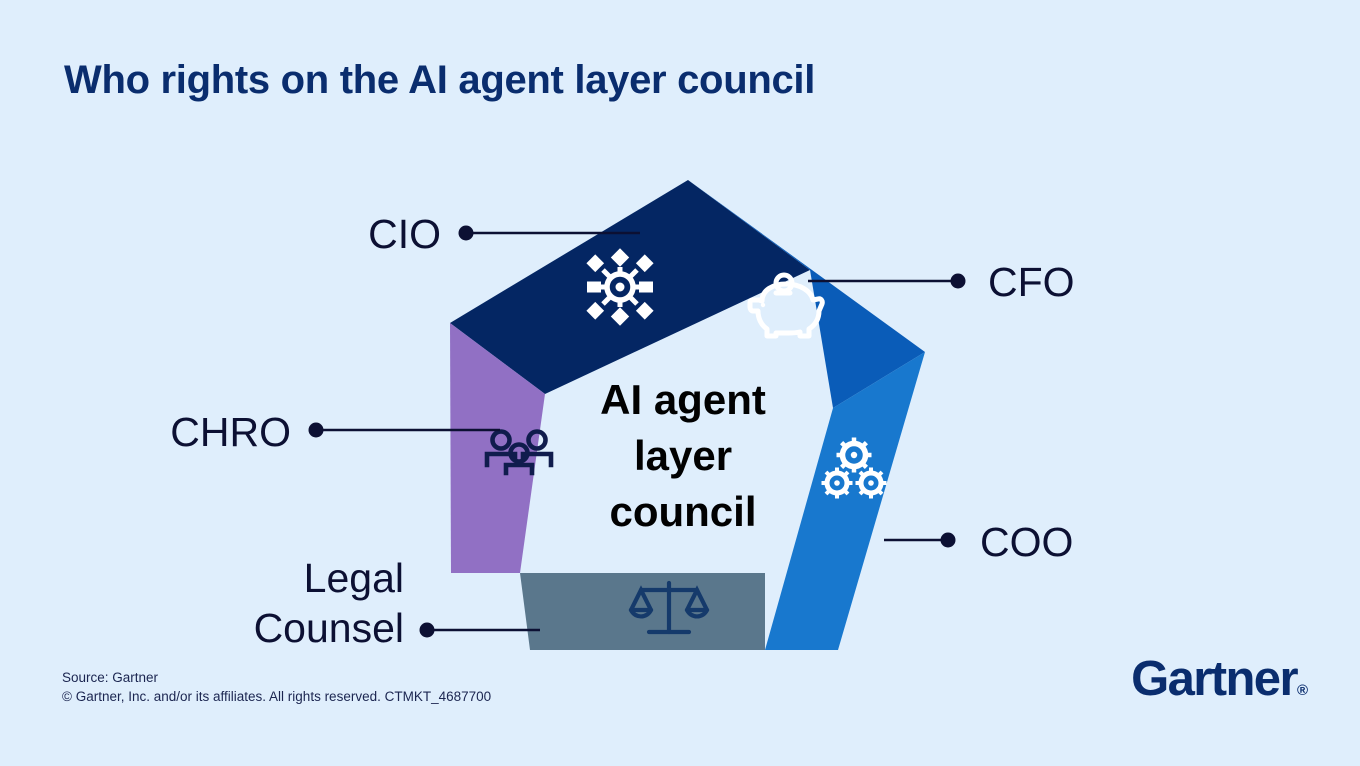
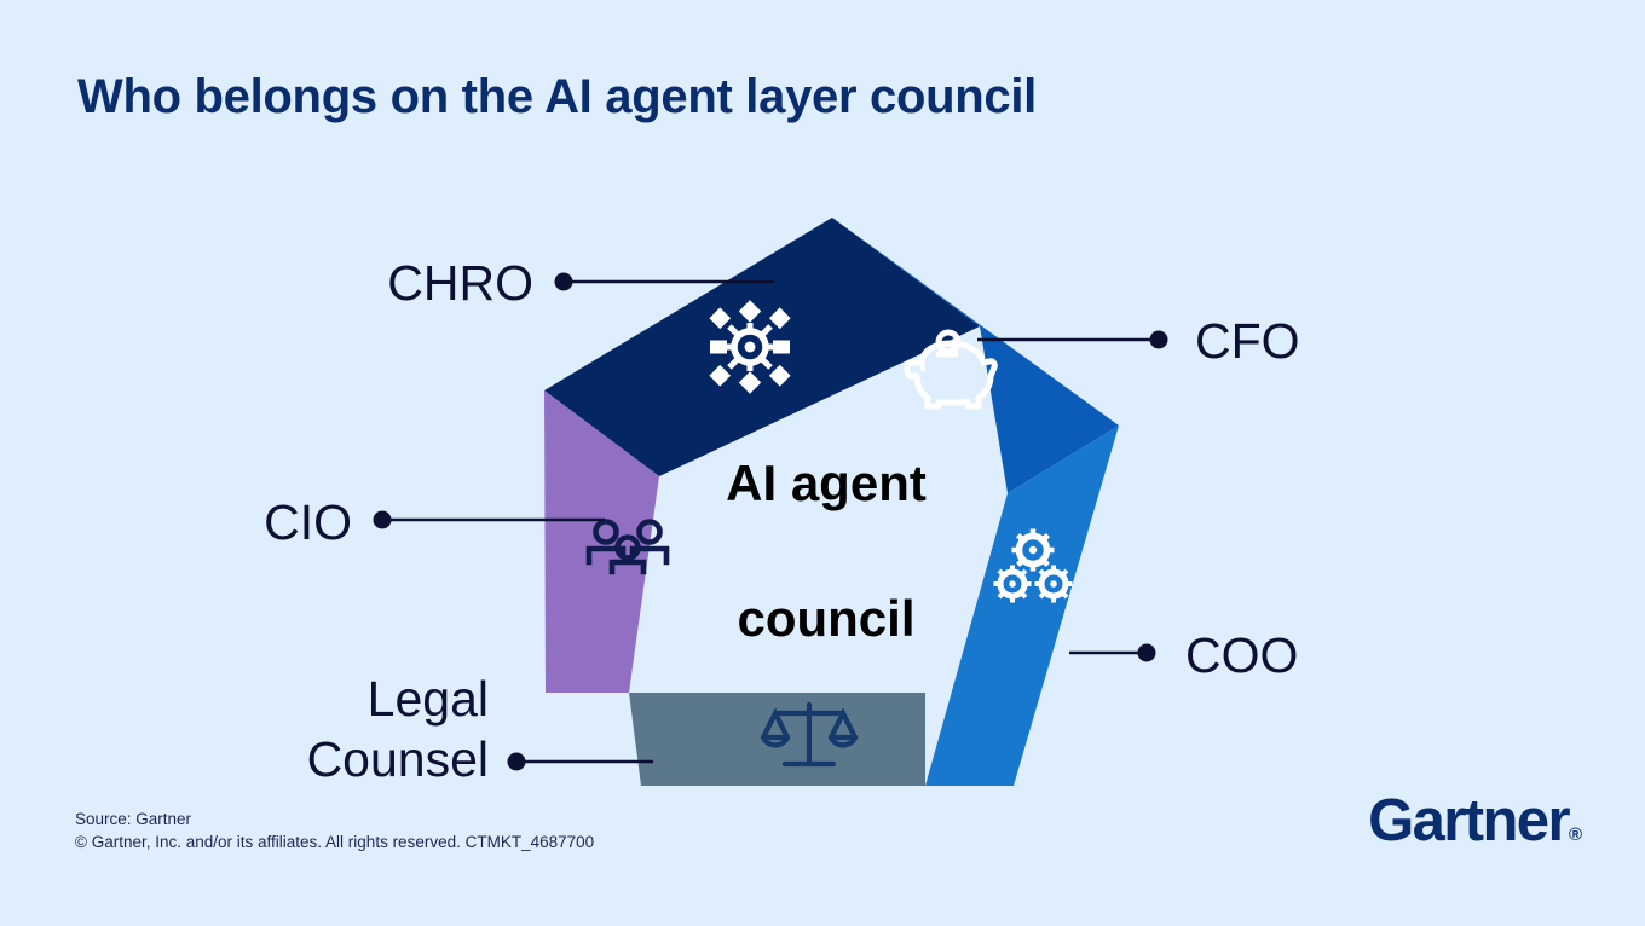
- Who rights on the AI agent layer council
+ Who belongs on the AI agent layer council
- CIO
+ CHRO
  CFO
  COO
- CHRO
+ CIO
  Legal
  Counsel
  AI agent
- layer
  council
  Source: Gartner
  © Gartner, Inc. and/or its affiliates. All rights reserved. CTMKT_4687700
  Gartner®
